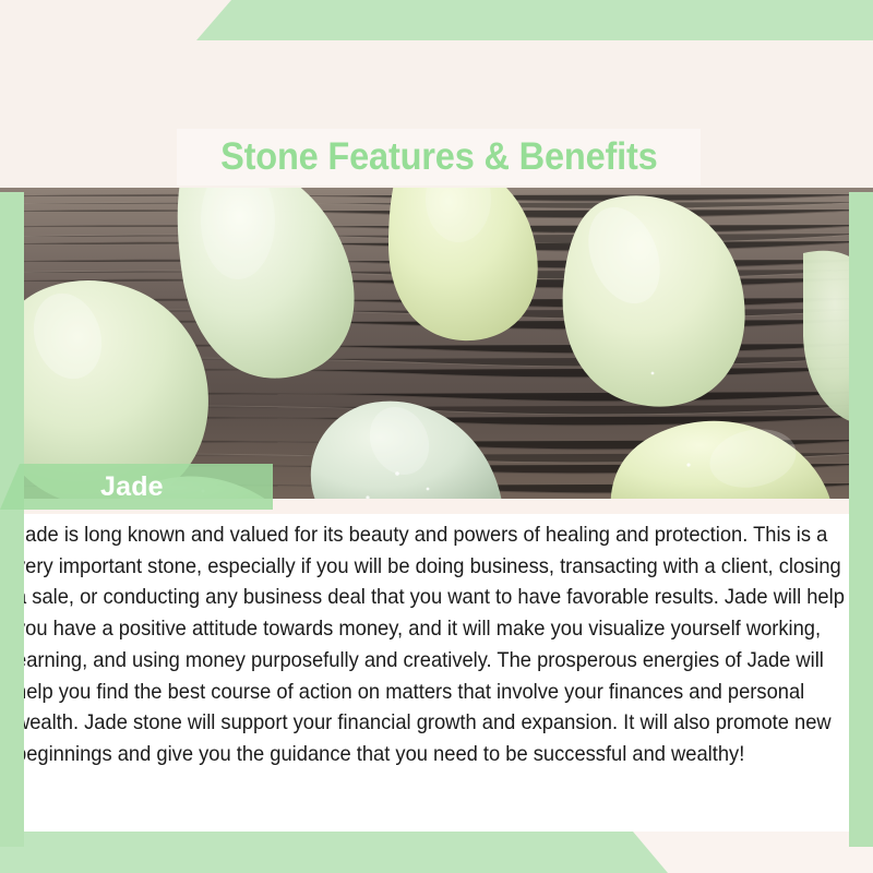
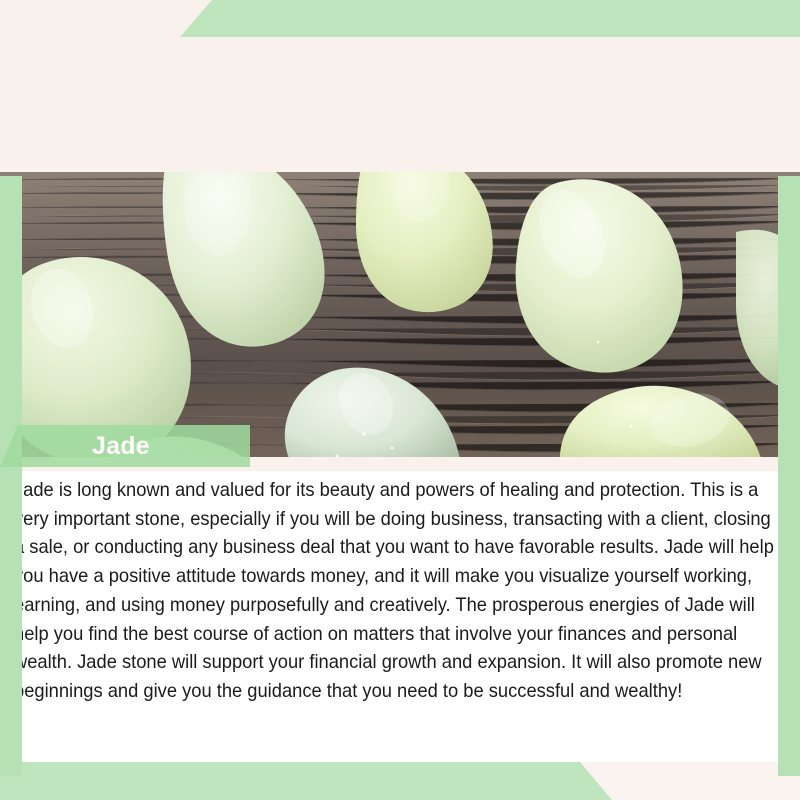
- Stone Features & Benefits
  Jade
  ade is long known and valued for its beauty and powers of healing and protection. This is a ery important stone, especially if you will be doing business, transacting with a client, closing sale, or conducting any business deal that you want to have favorable results. Jade will help ou have a positive attitude towards money, and it will make you visualize yourself working, arning, and using money purposefully and creatively. The prosperous energies of Jade will elp you find the best course of action on matters that involve your finances and personal ealth. Jade stone will support your financial growth and expansion. It will also promote new eginnings and give you the guidance that you need to be successful and wealthy!
